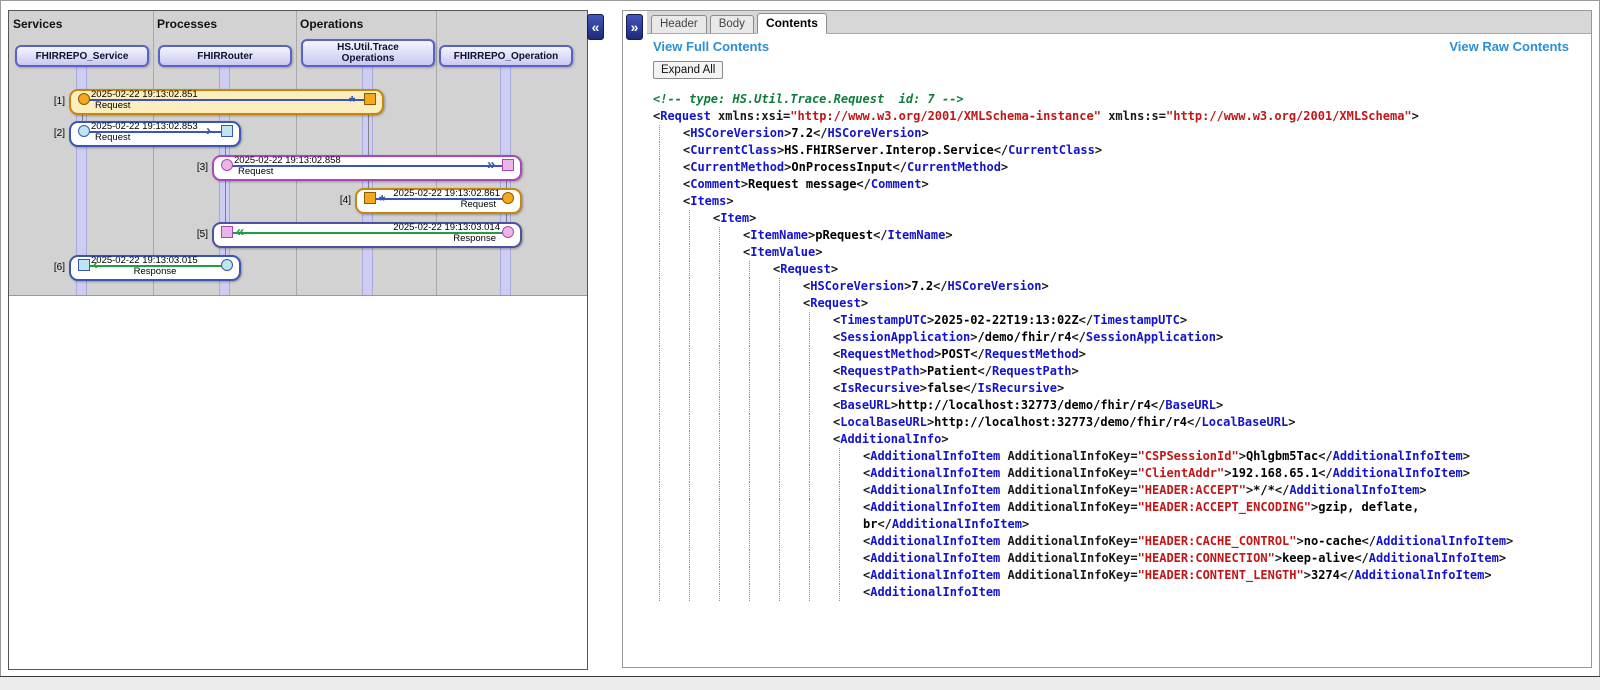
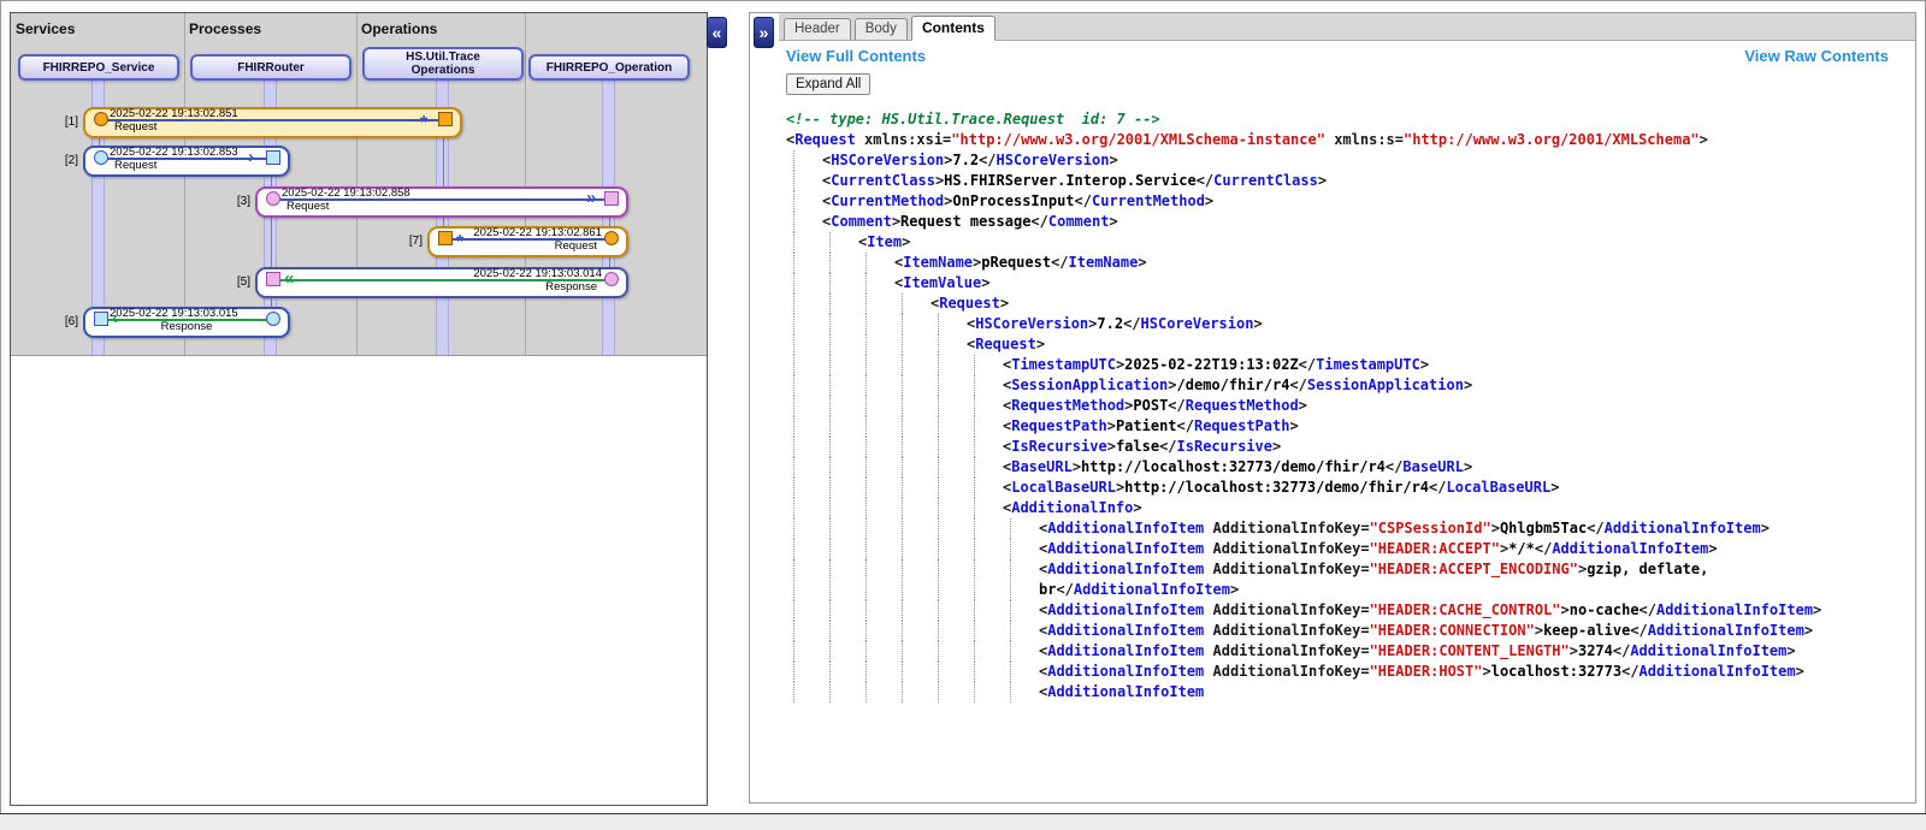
  Services
  Processes
  Operations
  FHIRREPO_Service
  FHIRRouter
  HS.Util.Trace
  Operations
  FHIRREPO_Operation
  *
  2025-02-22 19:13:02.851
  Request
  [1]
  ›
  2025-02-22 19:13:02.853
  Request
  [2]
  »
  2025-02-22 19:13:02.858
  Request
  [3]
  *
  2025-02-22 19:13:02.861
  Request
- [4]
+ [7]
  «
  2025-02-22 19:13:03.014
  Response
  [5]
  ‹
  2025-02-22 19:13:03.015
  Response
  [6]
  «
  »
  Header
  Body
  Contents
  View Full Contents
  View Raw Contents
  Expand All
  <!-- type: HS.Util.Trace.Request id: 7 -->
  <Request xmlns:xsi="http://www.w3.org/2001/XMLSchema-instance" xmlns:s="http://www.w3.org/2001/XMLSchema">
  <HSCoreVersion>7.2</HSCoreVersion>
  <CurrentClass>HS.FHIRServer.Interop.Service</CurrentClass>
  <CurrentMethod>OnProcessInput</CurrentMethod>
  <Comment>Request message</Comment>
- <Items>
  <Item>
  <ItemName>pRequest</ItemName>
  <ItemValue>
  <Request>
  <HSCoreVersion>7.2</HSCoreVersion>
  <Request>
  <TimestampUTC>2025-02-22T19:13:02Z</TimestampUTC>
  <SessionApplication>/demo/fhir/r4</SessionApplication>
  <RequestMethod>POST</RequestMethod>
  <RequestPath>Patient</RequestPath>
  <IsRecursive>false</IsRecursive>
  <BaseURL>http://localhost:32773/demo/fhir/r4</BaseURL>
  <LocalBaseURL>http://localhost:32773/demo/fhir/r4</LocalBaseURL>
  <AdditionalInfo>
  <AdditionalInfoItem AdditionalInfoKey="CSPSessionId">Qhlgbm5Tac</AdditionalInfoItem>
- <AdditionalInfoItem AdditionalInfoKey="ClientAddr">192.168.65.1</AdditionalInfoItem>
  <AdditionalInfoItem AdditionalInfoKey="HEADER:ACCEPT">*/*</AdditionalInfoItem>
  <AdditionalInfoItem AdditionalInfoKey="HEADER:ACCEPT_ENCODING">gzip, deflate, br</AdditionalInfoItem>
  <AdditionalInfoItem AdditionalInfoKey="HEADER:CACHE_CONTROL">no-cache</AdditionalInfoItem>
  <AdditionalInfoItem AdditionalInfoKey="HEADER:CONNECTION">keep-alive</AdditionalInfoItem>
  <AdditionalInfoItem AdditionalInfoKey="HEADER:CONTENT_LENGTH">3274</AdditionalInfoItem>
+ <AdditionalInfoItem AdditionalInfoKey="HEADER:HOST">localhost:32773</AdditionalInfoItem>
  <AdditionalInfoItem
